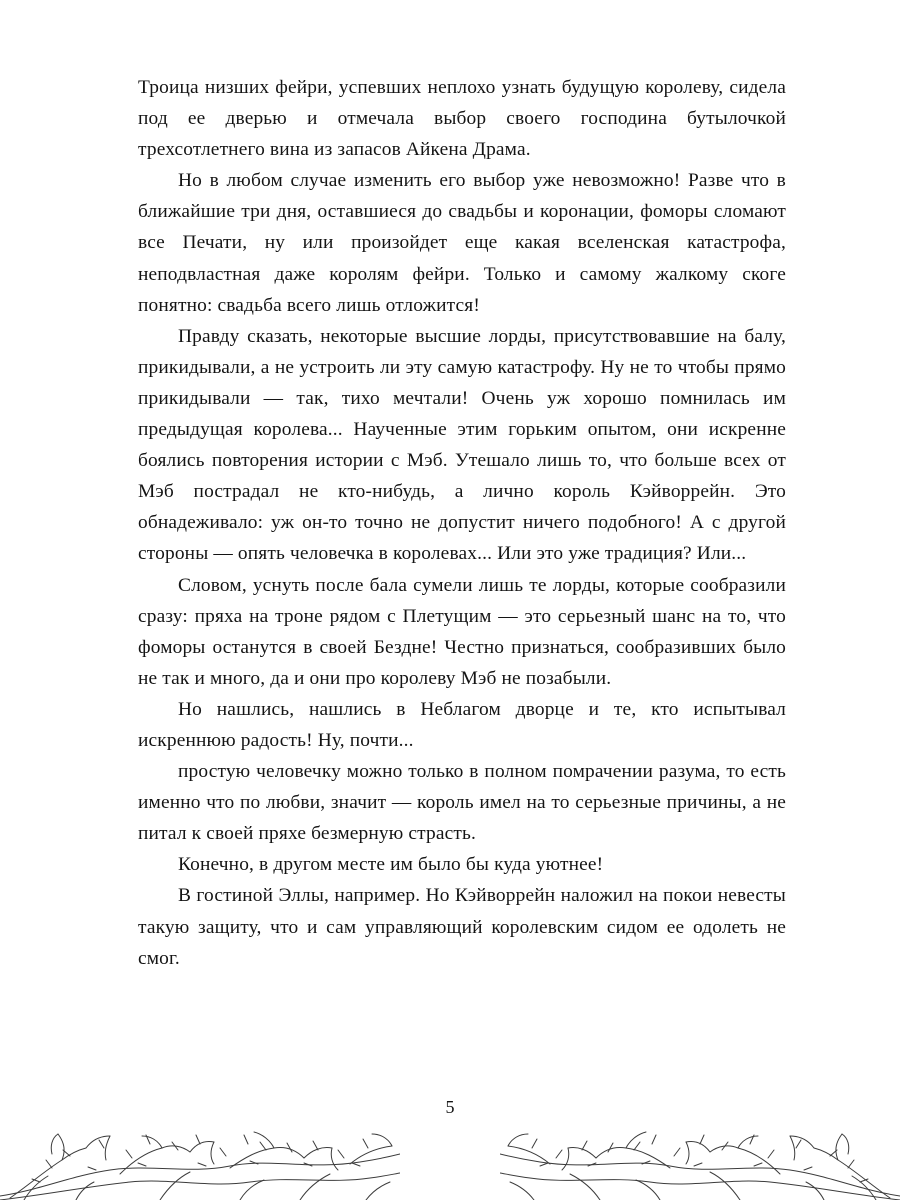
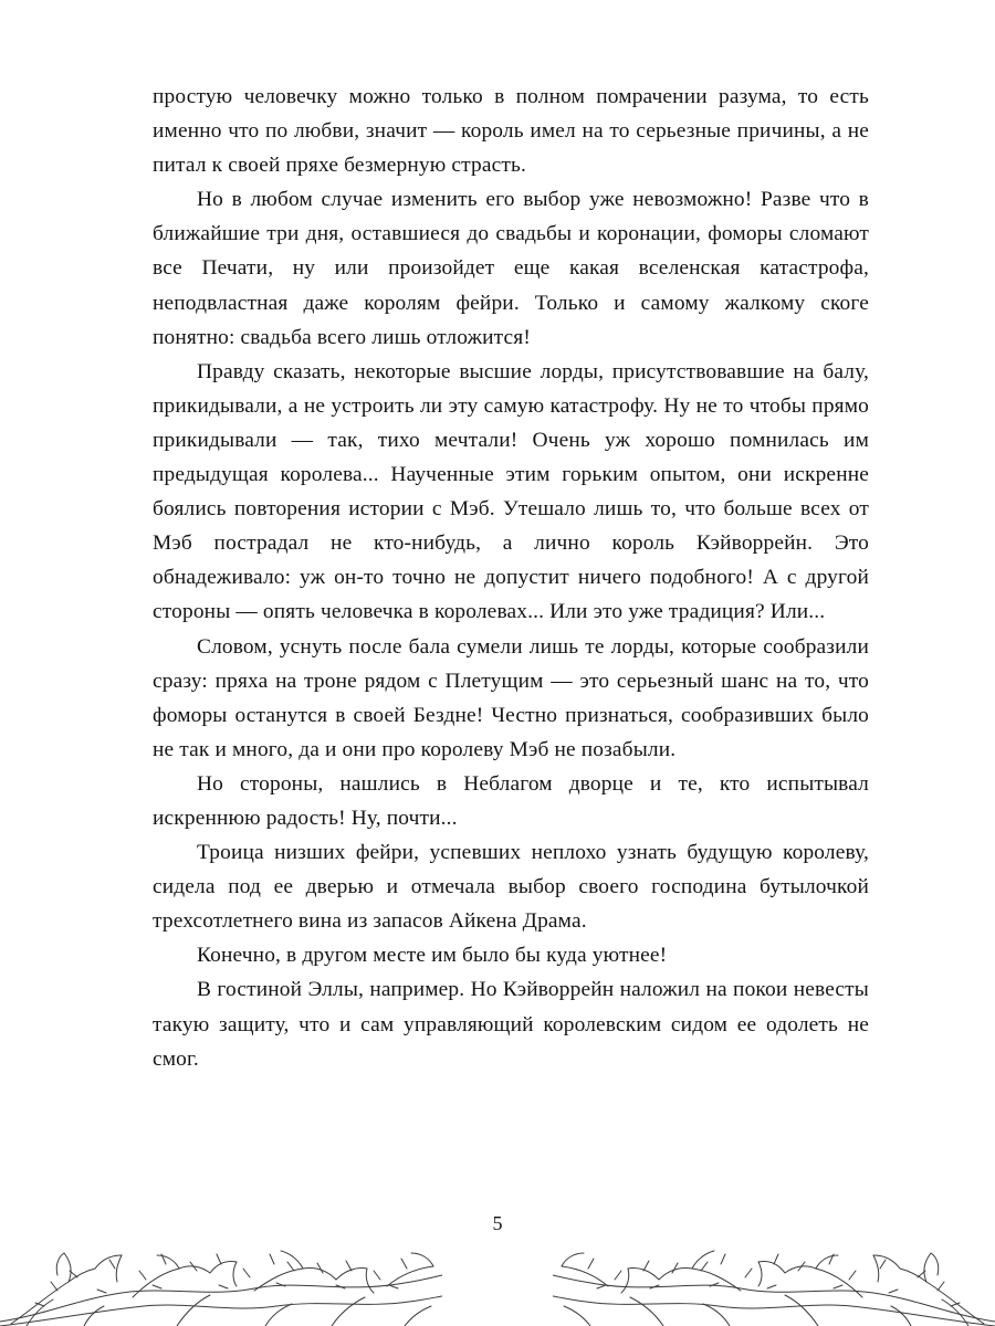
- Троица низших фейри, успевших неплохо узнать будущую королеву, сидела под ее дверью и отмечала выбор своего господина бутылочкой трехсотлетнего вина из запасов Айкена Драма.
+ простую человечку можно только в полном помрачении разума, то есть именно что по любви, значит — король имел на то серьезные причины, а не питал к своей пряхе безмерную страсть.
  Но в любом случае изменить его выбор уже невозможно! Разве что в ближайшие три дня, оставшиеся до свадьбы и коронации, фоморы сломают все Печати, ну или произойдет еще какая вселенская катастрофа, неподвластная даже королям фейри. Только и самому жалкому скоге понятно: свадьба всего лишь отложится!
  Правду сказать, некоторые высшие лорды, присутствовавшие на балу, прикидывали, а не устроить ли эту самую катастрофу. Ну не то чтобы прямо прикидывали — так, тихо мечтали! Очень уж хорошо помнилась им предыдущая королева... Наученные этим горьким опытом, они искренне боялись повторения истории с Мэб. Утешало лишь то, что больше всех от Мэб пострадал не кто-нибудь, а лично король Кэйворрейн. Это обнадеживало: уж он-то точно не допустит ничего подобного! А с другой стороны — опять человечка в королевах... Или это уже традиция? Или...
  Словом, уснуть после бала сумели лишь те лорды, которые сообразили сразу: пряха на троне рядом с Плетущим — это серьезный шанс на то, что фоморы останутся в своей Бездне! Честно признаться, сообразивших было не так и много, да и они про королеву Мэб не позабыли.
- Но нашлись, нашлись в Неблагом дворце и те, кто испытывал искреннюю радость! Ну, почти...
+ Но стороны, нашлись в Неблагом дворце и те, кто испытывал искреннюю радость! Ну, почти...
- простую человечку можно только в полном помрачении разума, то есть именно что по любви, значит — король имел на то серьезные причины, а не питал к своей пряхе безмерную страсть.
+ Троица низших фейри, успевших неплохо узнать будущую королеву, сидела под ее дверью и отмечала выбор своего господина бутылочкой трехсотлетнего вина из запасов Айкена Драма.
  Конечно, в другом месте им было бы куда уютнее!
  В гостиной Эллы, например. Но Кэйворрейн наложил на покои невесты такую защиту, что и сам управляющий королевским сидом ее одолеть не смог.
  5
